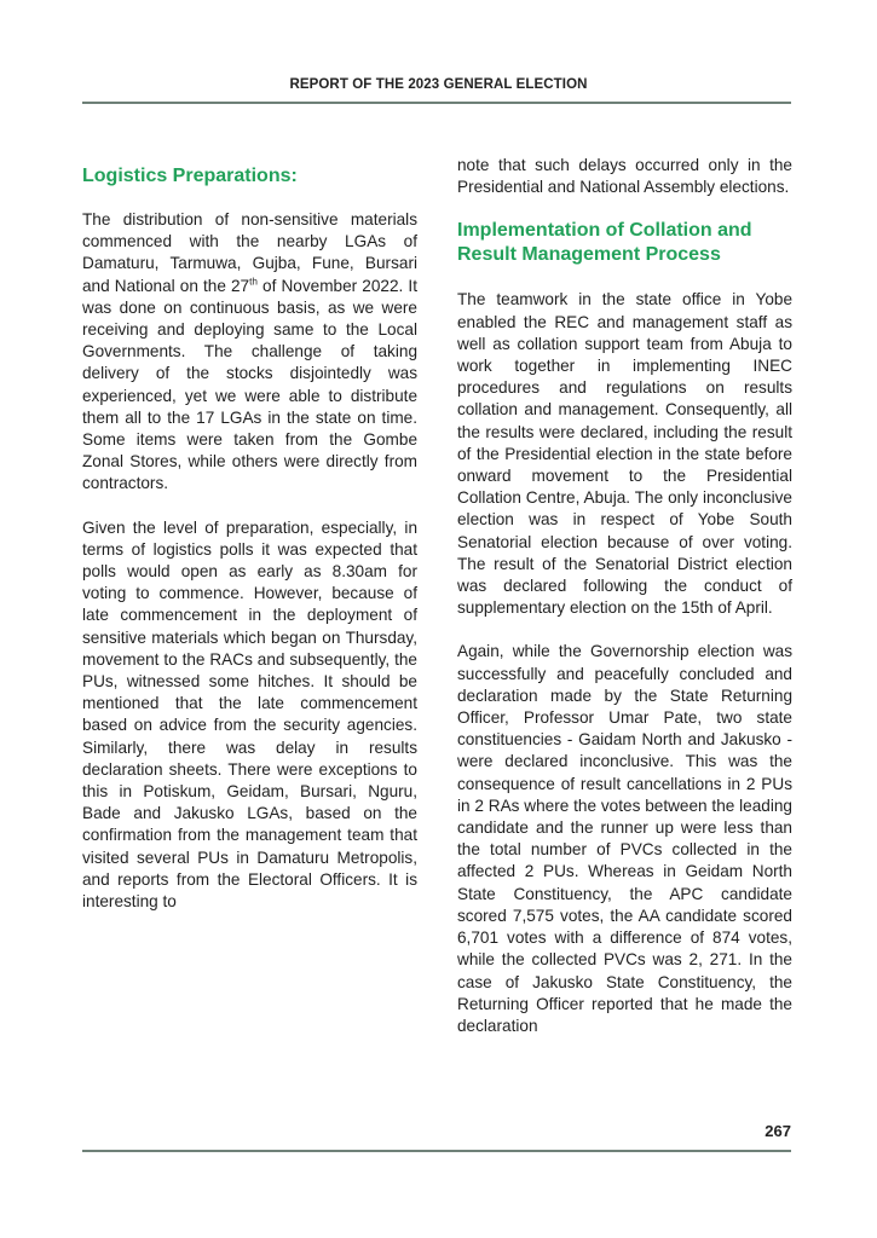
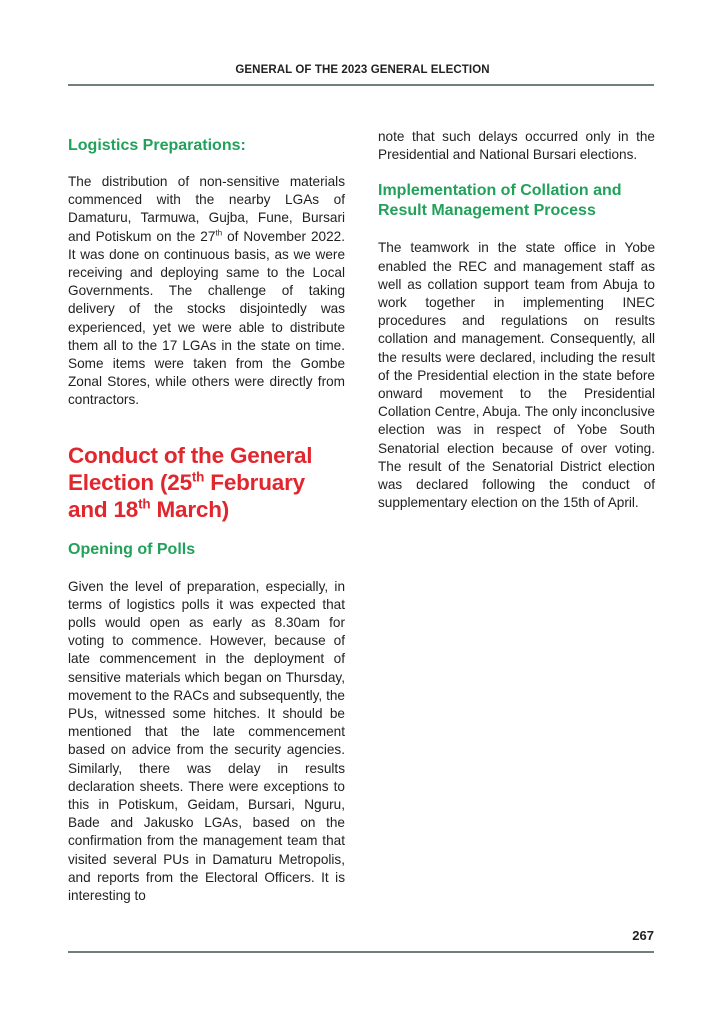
- REPORT OF THE 2023 GENERAL ELECTION
+ GENERAL OF THE 2023 GENERAL ELECTION
  Logistics Preparations:
- The distribution of non-sensitive materials commenced with the nearby LGAs of Damaturu, Tarmuwa, Gujba, Fune, Bursari and National on the 27th of November 2022. It was done on continuous basis, as we were receiving and deploying same to the Local Governments. The challenge of taking delivery of the stocks disjointedly was experienced, yet we were able to distribute them all to the 17 LGAs in the state on time. Some items were taken from the Gombe Zonal Stores, while others were directly from contractors.
+ The distribution of non-sensitive materials commenced with the nearby LGAs of Damaturu, Tarmuwa, Gujba, Fune, Bursari and Potiskum on the 27th of November 2022. It was done on continuous basis, as we were receiving and deploying same to the Local Governments. The challenge of taking delivery of the stocks disjointedly was experienced, yet we were able to distribute them all to the 17 LGAs in the state on time. Some items were taken from the Gombe Zonal Stores, while others were directly from contractors.
+ Conduct of the General Election (25th February and 18th March)
+ Opening of Polls
  Given the level of preparation, especially, in terms of logistics polls it was expected that polls would open as early as 8.30am for voting to commence. However, because of late commencement in the deployment of sensitive materials which began on Thursday, movement to the RACs and subsequently, the PUs, witnessed some hitches. It should be mentioned that the late commencement based on advice from the security agencies. Similarly, there was delay in results declaration sheets. There were exceptions to this in Potiskum, Geidam, Bursari, Nguru, Bade and Jakusko LGAs, based on the confirmation from the management team that visited several PUs in Damaturu Metropolis, and reports from the Electoral Officers. It is interesting to
- note that such delays occurred only in the Presidential and National Assembly elections.
+ note that such delays occurred only in the Presidential and National Bursari elections.
  Implementation of Collation and Result Management Process
  The teamwork in the state office in Yobe enabled the REC and management staff as well as collation support team from Abuja to work together in implementing INEC procedures and regulations on results collation and management. Consequently, all the results were declared, including the result of the Presidential election in the state before onward movement to the Presidential Collation Centre, Abuja. The only inconclusive election was in respect of Yobe South Senatorial election because of over voting. The result of the Senatorial District election was declared following the conduct of supplementary election on the 15th of April.
- Again, while the Governorship election was successfully and peacefully concluded and declaration made by the State Returning Officer, Professor Umar Pate, two state constituencies - Gaidam North and Jakusko - were declared inconclusive. This was the consequence of result cancellations in 2 PUs in 2 RAs where the votes between the leading candidate and the runner up were less than the total number of PVCs collected in the affected 2 PUs. Whereas in Geidam North State Constituency, the APC candidate scored 7,575 votes, the AA candidate scored 6,701 votes with a difference of 874 votes, while the collected PVCs was 2, 271. In the case of Jakusko State Constituency, the Returning Officer reported that he made the declaration
  267
